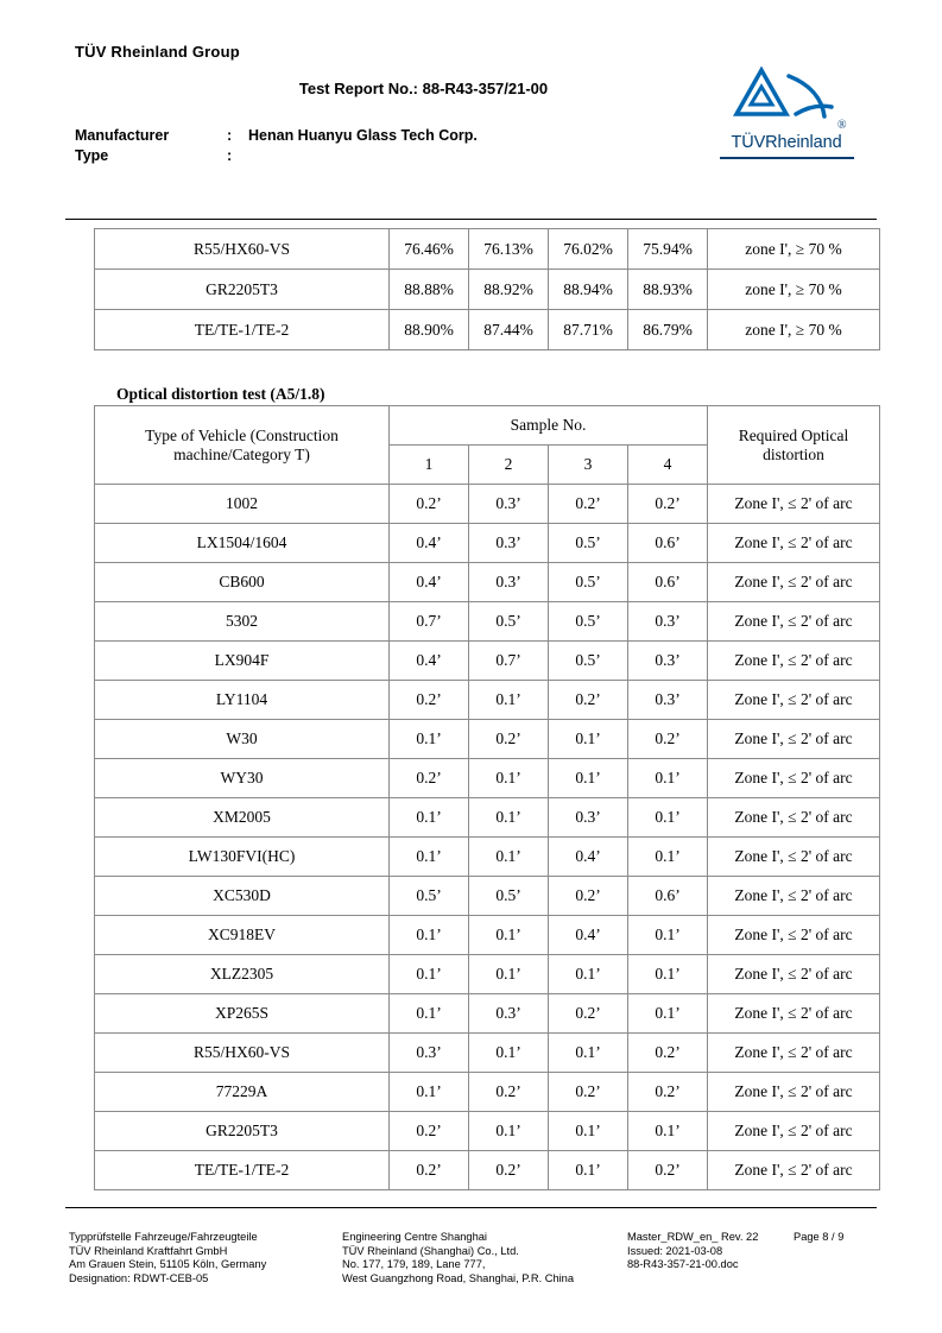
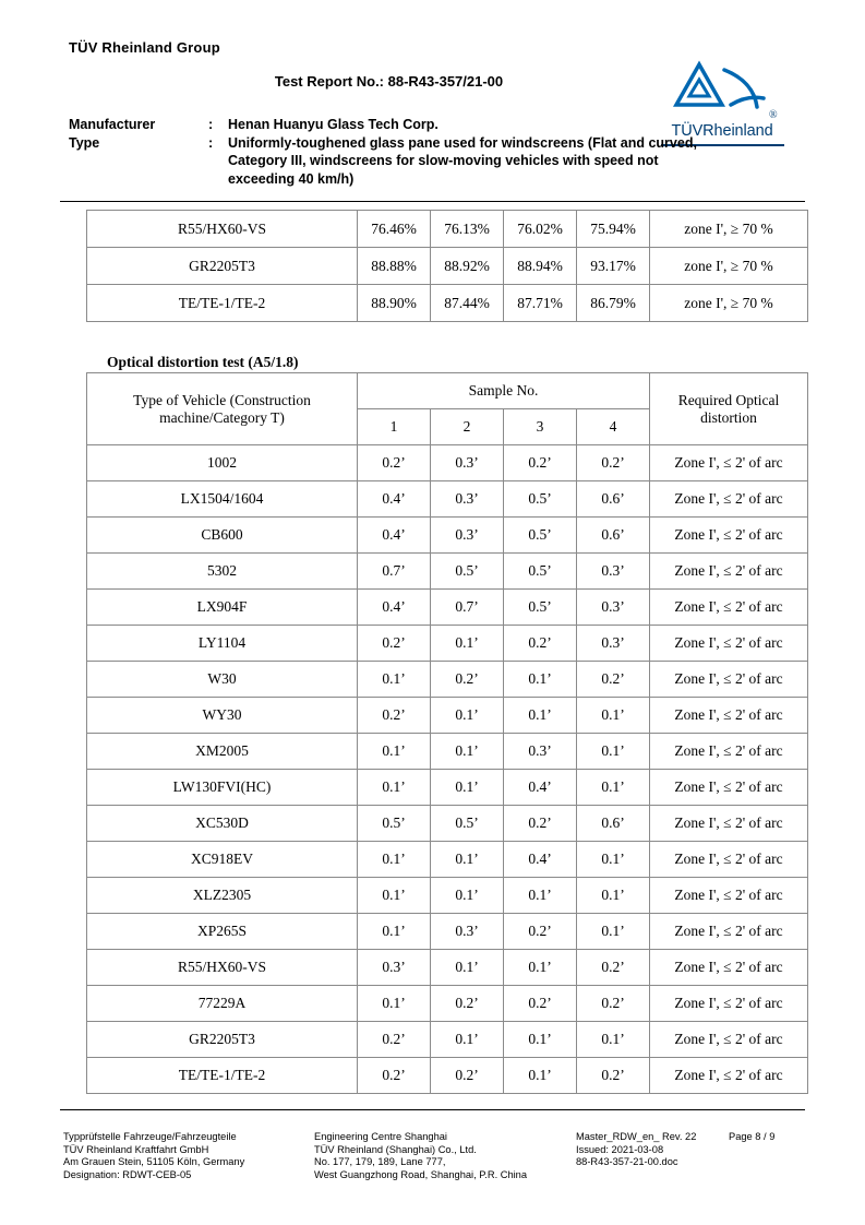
  TÜV Rheinland Group
  Test Report No.: 88-R43-357/21-00
  ®
  TÜVRheinland
  Manufacturer
  :
  Henan Huanyu Glass Tech Corp.
  Type
  :
+ Uniformly-toughened glass pane used for windscreens (Flat and curved, Category III, windscreens for slow-moving vehicles with speed not exceeding 40 km/h)
  R55/HX60-VS	76.46%	76.13%	76.02%	75.94%	zone I', ≥ 70 %
- GR2205T3	88.88%	88.92%	88.94%	88.93%	zone I', ≥ 70 %
+ GR2205T3	88.88%	88.92%	88.94%	93.17%	zone I', ≥ 70 %
  TE/TE-1/TE-2	88.90%	87.44%	87.71%	86.79%	zone I', ≥ 70 %
  Optical distortion test (A5/1.8)
  Type of Vehicle (Construction machine/Category T)	Sample No.	Required Optical distortion
  1	2	3	4
  1002	0.2’	0.3’	0.2’	0.2’	Zone I', ≤ 2' of arc
  LX1504/1604	0.4’	0.3’	0.5’	0.6’	Zone I', ≤ 2' of arc
  CB600	0.4’	0.3’	0.5’	0.6’	Zone I', ≤ 2' of arc
  5302	0.7’	0.5’	0.5’	0.3’	Zone I', ≤ 2' of arc
  LX904F	0.4’	0.7’	0.5’	0.3’	Zone I', ≤ 2' of arc
  LY1104	0.2’	0.1’	0.2’	0.3’	Zone I', ≤ 2' of arc
  W30	0.1’	0.2’	0.1’	0.2’	Zone I', ≤ 2' of arc
  WY30	0.2’	0.1’	0.1’	0.1’	Zone I', ≤ 2' of arc
  XM2005	0.1’	0.1’	0.3’	0.1’	Zone I', ≤ 2' of arc
  LW130FVI(HC)	0.1’	0.1’	0.4’	0.1’	Zone I', ≤ 2' of arc
  XC530D	0.5’	0.5’	0.2’	0.6’	Zone I', ≤ 2' of arc
  XC918EV	0.1’	0.1’	0.4’	0.1’	Zone I', ≤ 2' of arc
  XLZ2305	0.1’	0.1’	0.1’	0.1’	Zone I', ≤ 2' of arc
  XP265S	0.1’	0.3’	0.2’	0.1’	Zone I', ≤ 2' of arc
  R55/HX60-VS	0.3’	0.1’	0.1’	0.2’	Zone I', ≤ 2' of arc
  77229A	0.1’	0.2’	0.2’	0.2’	Zone I', ≤ 2' of arc
  GR2205T3	0.2’	0.1’	0.1’	0.1’	Zone I', ≤ 2' of arc
  TE/TE-1/TE-2	0.2’	0.2’	0.1’	0.2’	Zone I', ≤ 2' of arc
  Typprüfstelle Fahrzeuge/Fahrzeugteile
  TÜV Rheinland Kraftfahrt GmbH
  Am Grauen Stein, 51105 Köln, Germany
  Designation: RDWT-CEB-05
  Engineering Centre Shanghai
  TÜV Rheinland (Shanghai) Co., Ltd.
  No. 177, 179, 189, Lane 777,
  West Guangzhong Road, Shanghai, P.R. China
  Master_RDW_en_ Rev. 22
  Issued: 2021-03-08
  88-R43-357-21-00.doc
  Page 8 / 9
